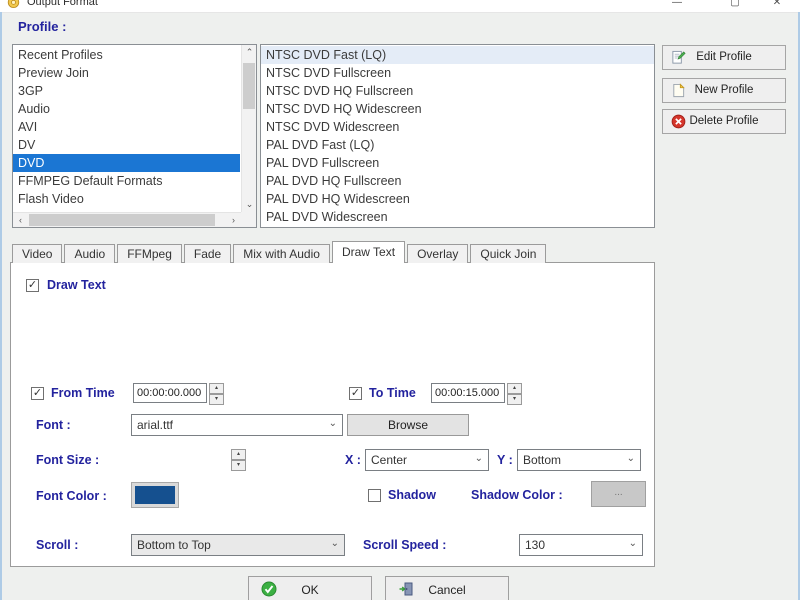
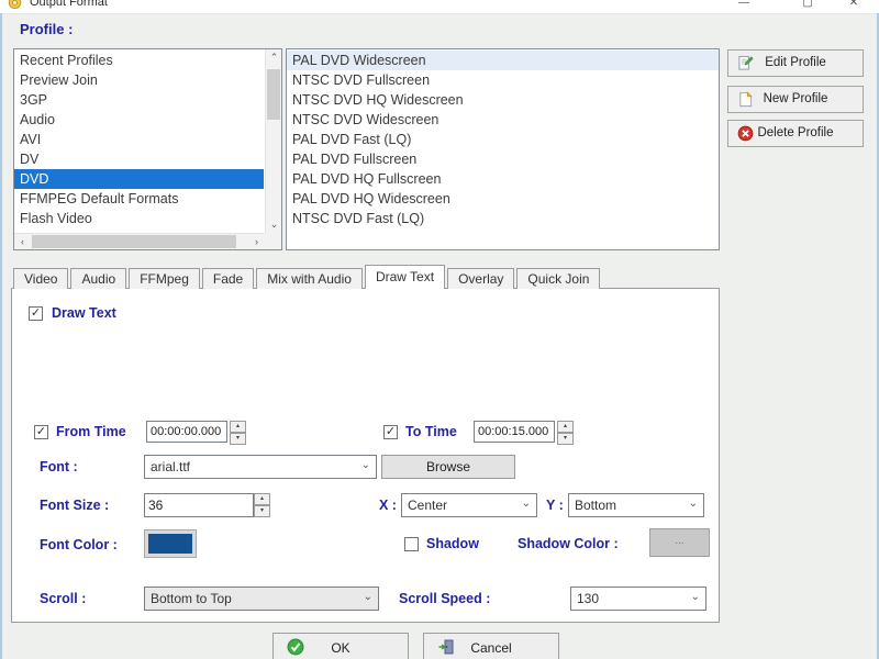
  Output Format
  —
  ▢
  ✕
  Profile :
  Recent Profiles
  Preview Join
  3GP
  Audio
  AVI
  DV
  DVD
  FFMPEG Default Formats
  Flash Video
  ⌃
  ⌄
  ‹
  ›
- NTSC DVD Fast (LQ)
+ PAL DVD Widescreen
  NTSC DVD Fullscreen
- NTSC DVD HQ Fullscreen
  NTSC DVD HQ Widescreen
  NTSC DVD Widescreen
  PAL DVD Fast (LQ)
  PAL DVD Fullscreen
  PAL DVD HQ Fullscreen
  PAL DVD HQ Widescreen
- PAL DVD Widescreen
+ NTSC DVD Fast (LQ)
  Edit Profile
  New Profile
  Delete Profile
  Video
  Audio
  FFMpeg
  Fade
  Mix with Audio
  Draw Text
  Overlay
  Quick Join
  ✓
  Draw Text
  ✓
  From Time
  00:00:00.000
  ✓
  To Time
  00:00:15.000
  Font :
  arial.ttf
  ⌄
  Browse
  Font Size :
+ 36
  X :
  Center
  ⌄
  Y :
  Bottom
  ⌄
  Font Color :
  Shadow
  Shadow Color :
  ...
  Scroll :
  Bottom to Top
  ⌄
  Scroll Speed :
  130
  ⌄
  OK
  Cancel
